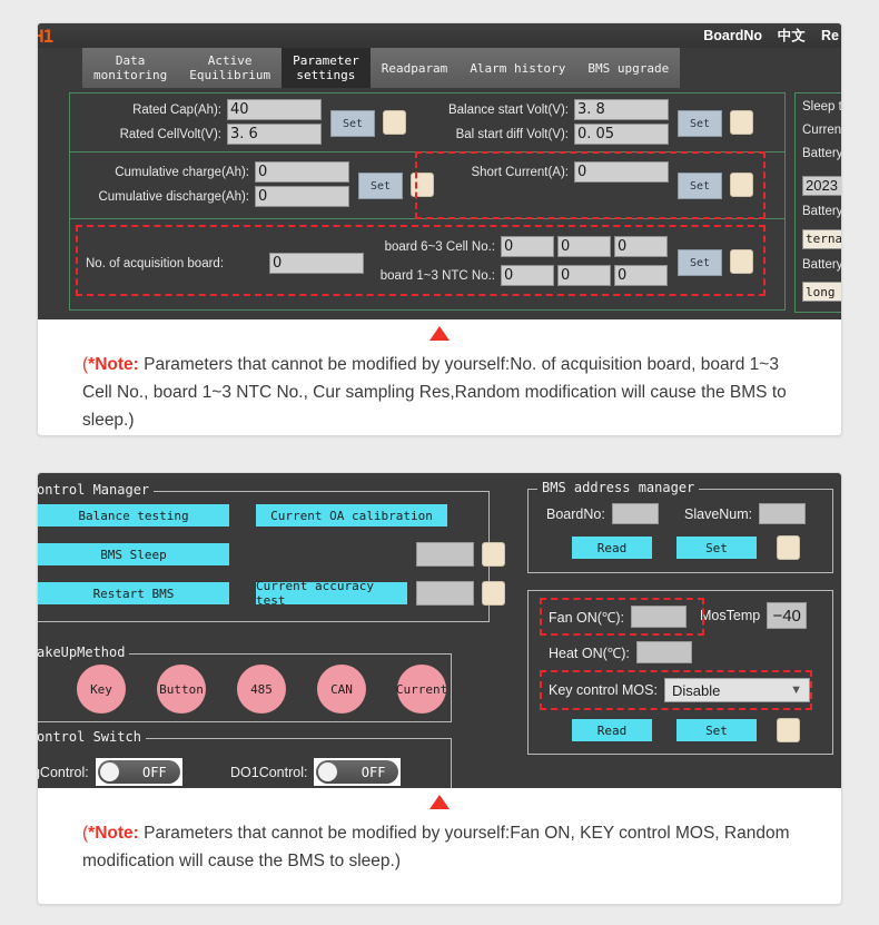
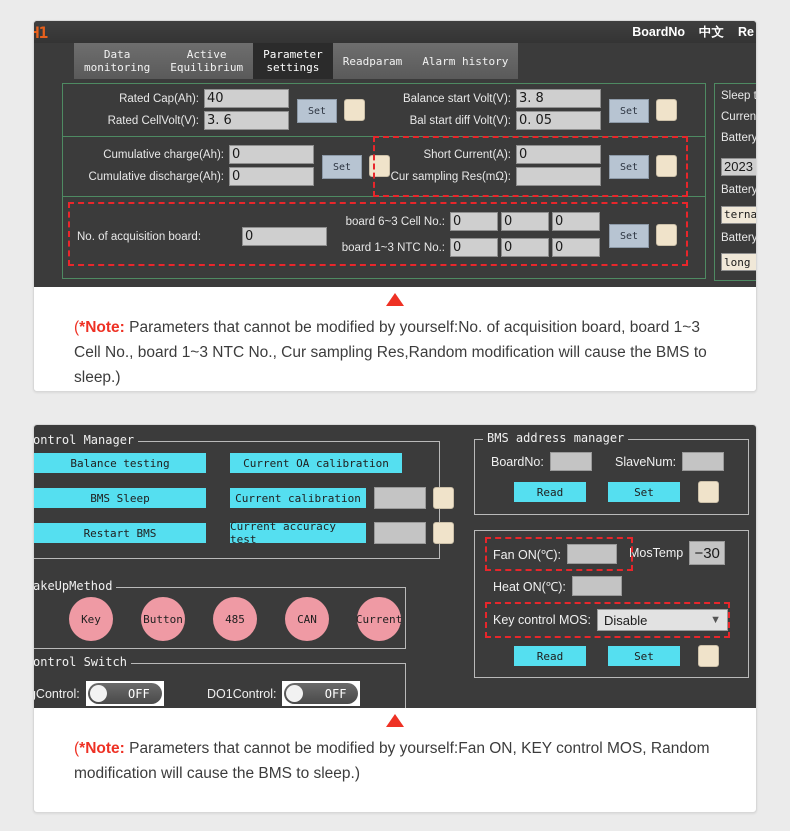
  H1
  BoardNo
  中文
  Re
  Data
  monitoring
  Active
  Equilibrium
  Parameter
  settings
  Readparam
  Alarm history
- BMS upgrade
  Rated Cap(Ah):
  40
  Rated CellVolt(V):
  3. 6
  Set
  Balance start Volt(V):
  3. 8
  Bal start diff Volt(V):
  0. 05
  Set
  Cumulative charge(Ah):
  0
  Cumulative discharge(Ah):
  0
  Set
  Short Current(A):
  0
+ Cur sampling Res(mΩ):
  Set
  No. of acquisition board:
  0
  board 6~3 Cell No.:
  0
  0
  0
  board 1~3 NTC No.:
  0
  0
  0
  Set
  2023
  (*Note: Parameters that cannot be modified by yourself:No. of acquisition board, board 1~3 Cell No., board 1~3 NTC No., Cur sampling Res,Random modification will cause the BMS to sleep.)
  ontrol Manager
  Balance testing
  BMS Sleep
  Restart BMS
  Current OA calibration
+ Current calibration
  Current accuracy test
  akeUpMethod
  Key
  Button
  485
  CAN
  Current
  ontrol Switch
  Control:
  OFF
  DO1Control:
  OFF
  BMS address manager
  BoardNo:
  SlaveNum:
  Read
  Set
  Fan ON(℃):
  MosTemp
- −40
+ −30
  Heat ON(℃):
  Key control MOS:
  Disable
  ▼
  Read
  Set
  (*Note: Parameters that cannot be modified by yourself:Fan ON, KEY control MOS, Random modification will cause the BMS to sleep.)
